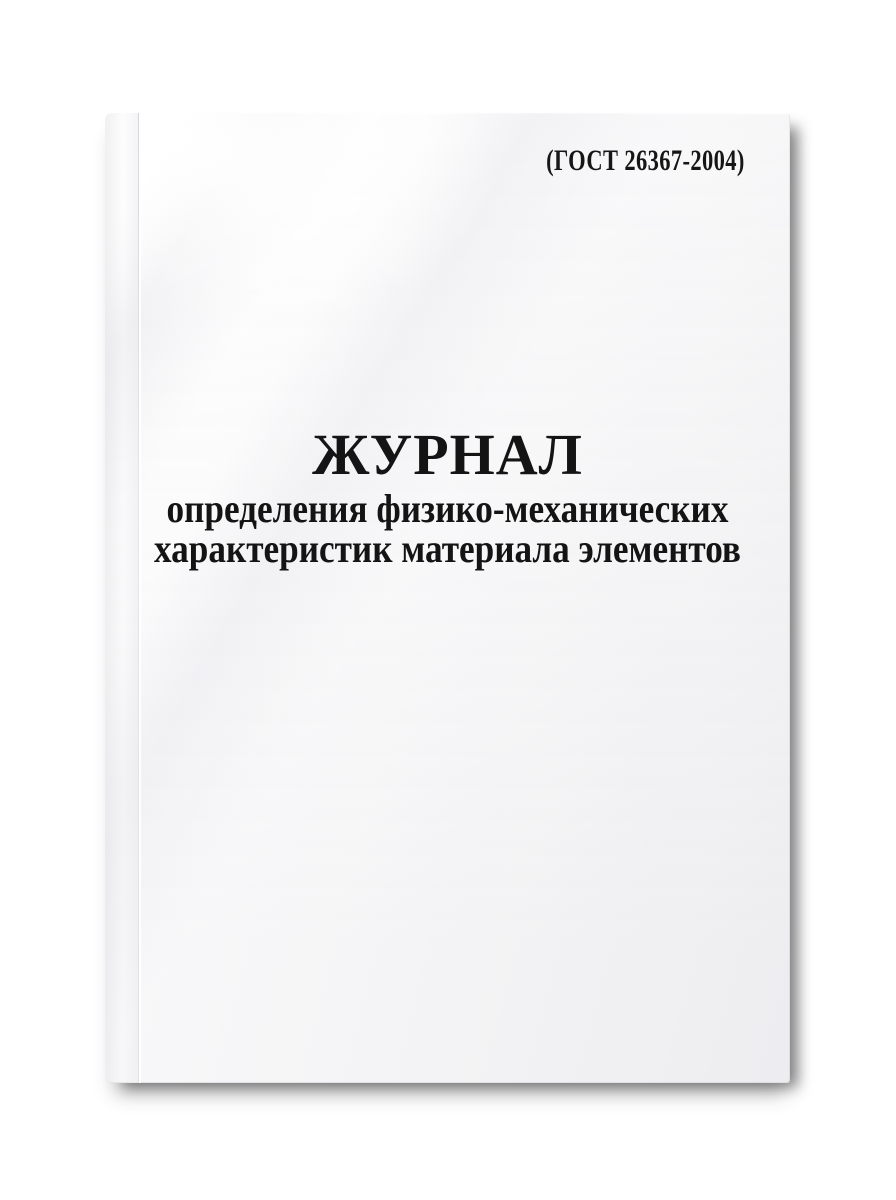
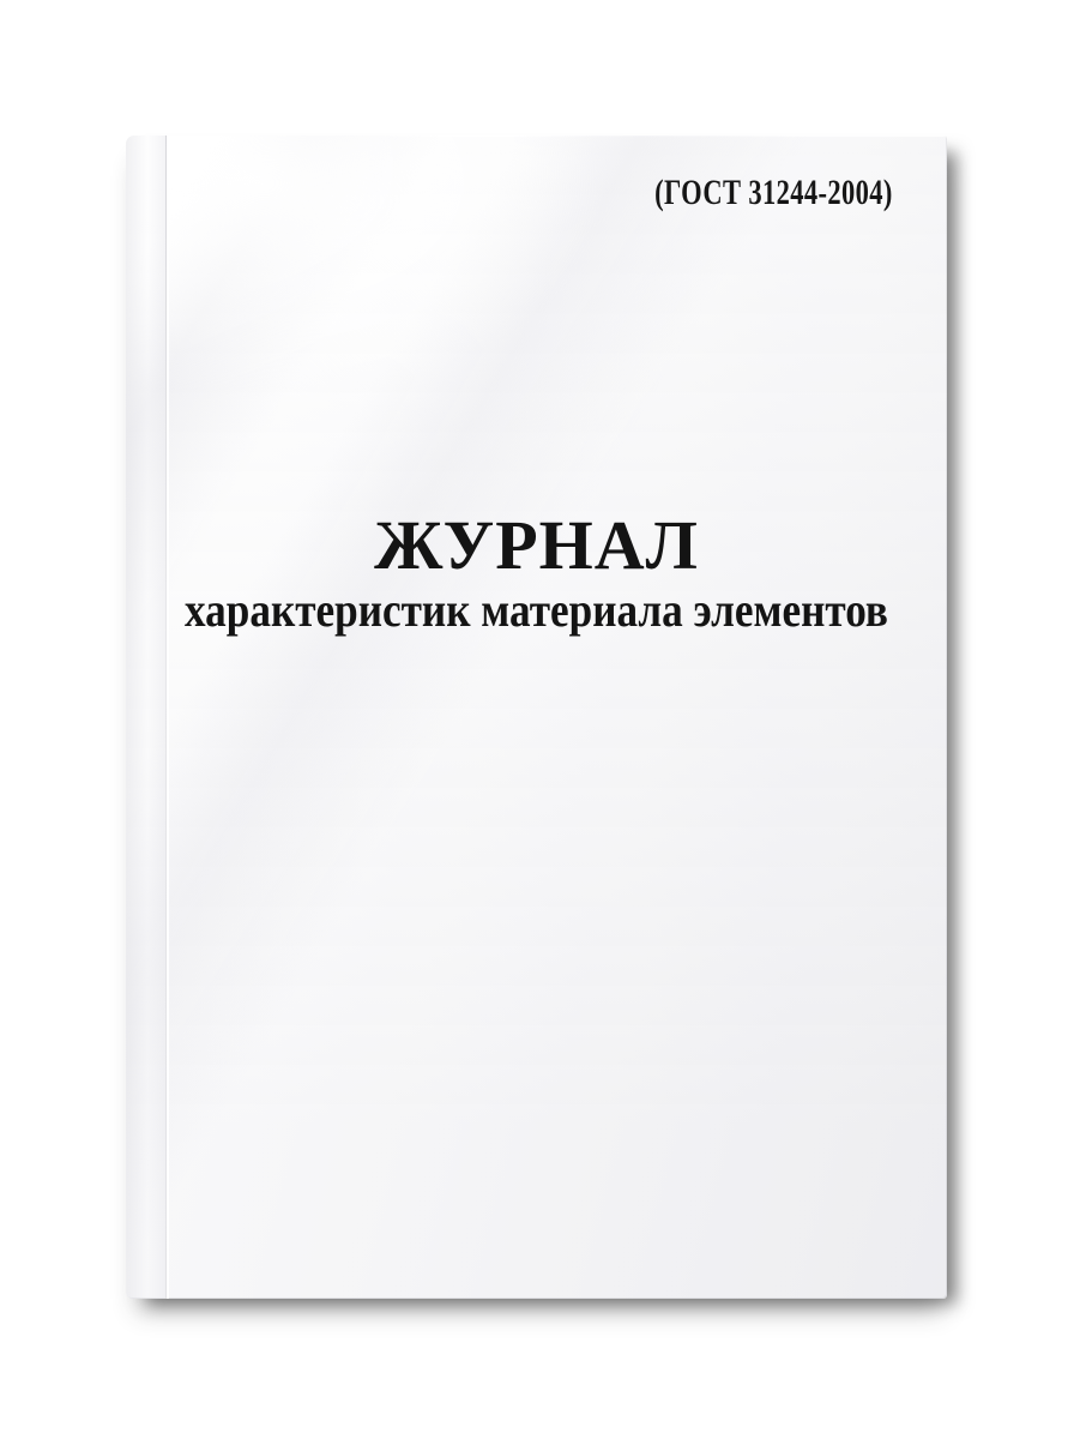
- (ГОСТ 26367-2004)
+ (ГОСТ 31244-2004)
  ЖУРНАЛ
- определения физико-механических
  характеристик материала элементов
